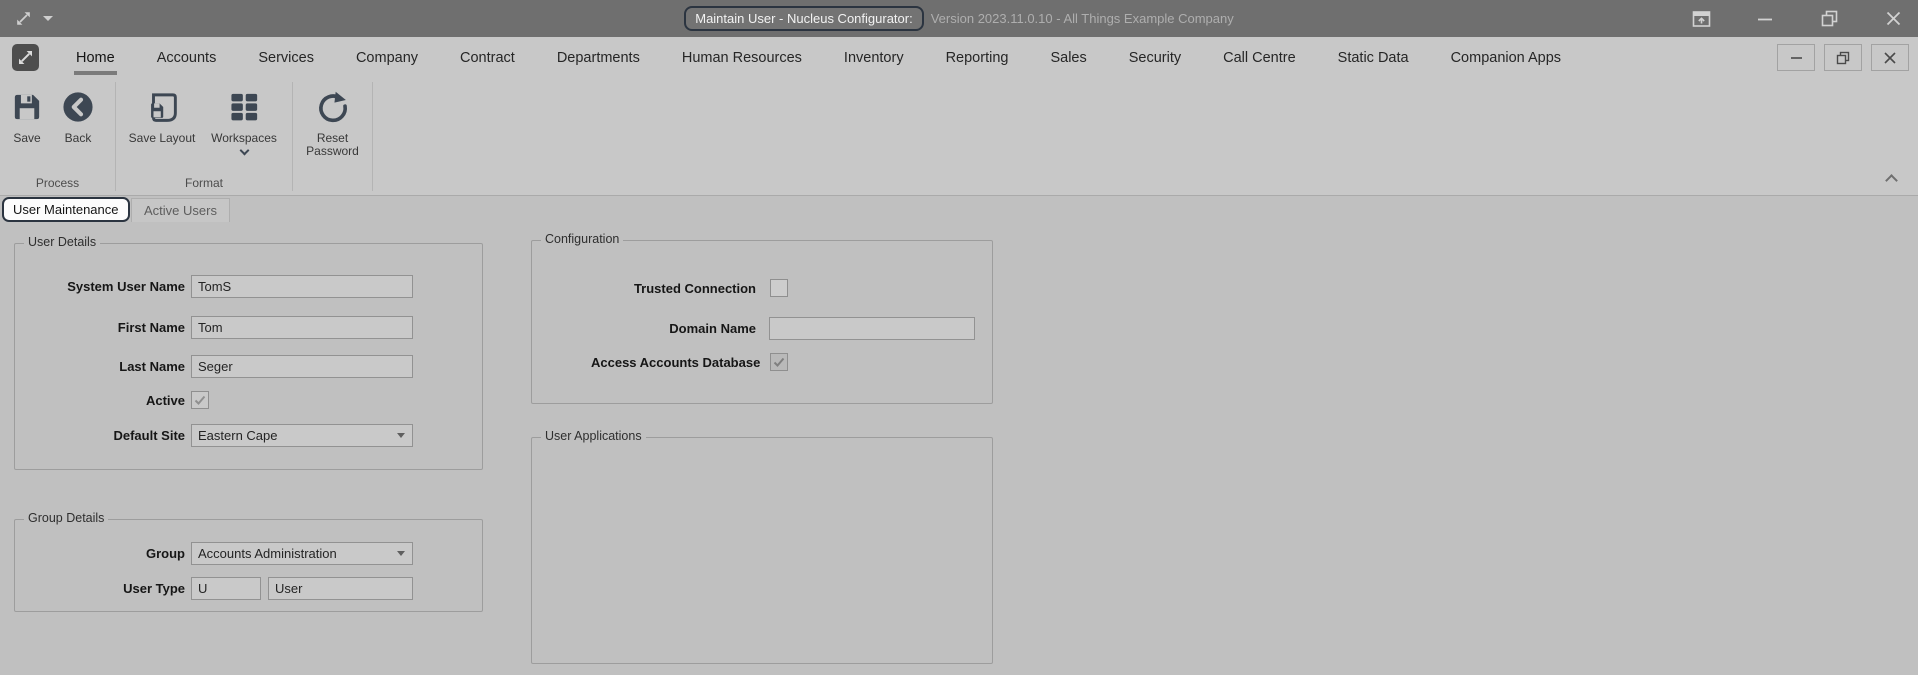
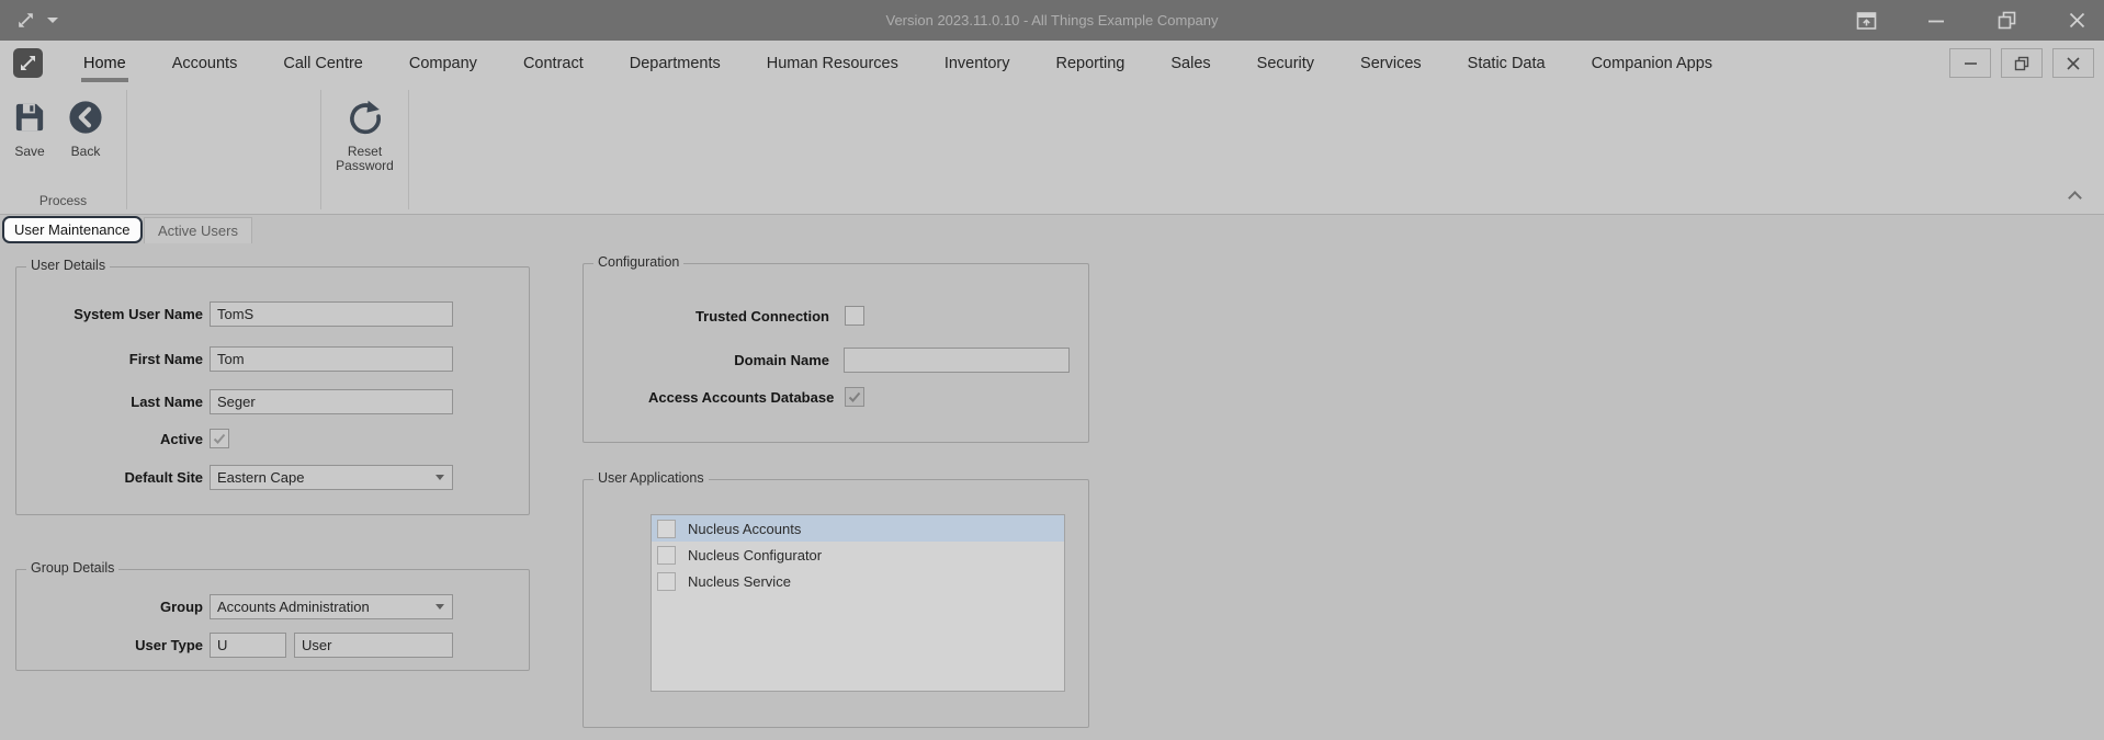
- Maintain User - Nucleus Configurator:
  Version 2023.11.0.10 - All Things Example Company
  Home
  Accounts
- Services
+ Call Centre
  Company
  Contract
  Departments
  Human Resources
  Inventory
  Reporting
  Sales
  Security
- Call Centre
+ Services
  Static Data
  Companion Apps
  Save
  Back
  Process
- Save Layout
- Workspaces
- Format
  Reset
  Password
  User Maintenance
  Active Users
  User Details
  System User Name
  TomS
  First Name
  Tom
  Last Name
  Seger
  Active
  Default Site
  Eastern Cape
  Group Details
  Group
  Accounts Administration
  User Type
  U
  User
  Configuration
  Trusted Connection
  Domain Name
  Access Accounts Database
  User Applications
+ Nucleus Accounts
+ Nucleus Configurator
+ Nucleus Service
